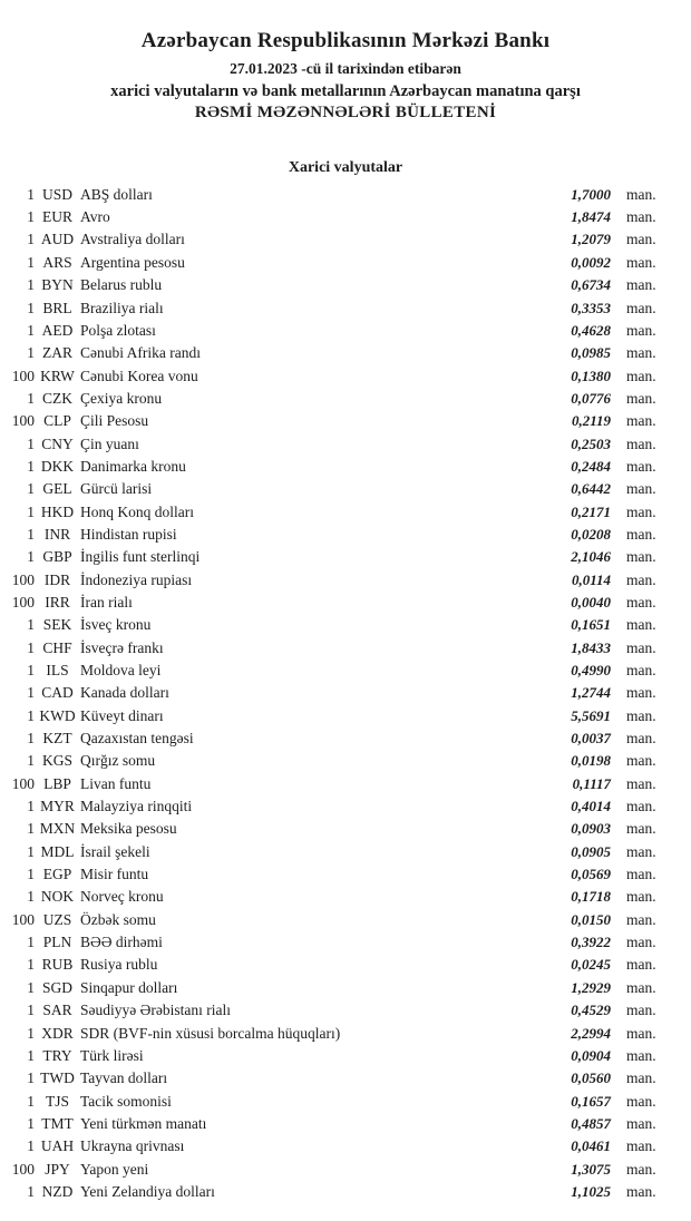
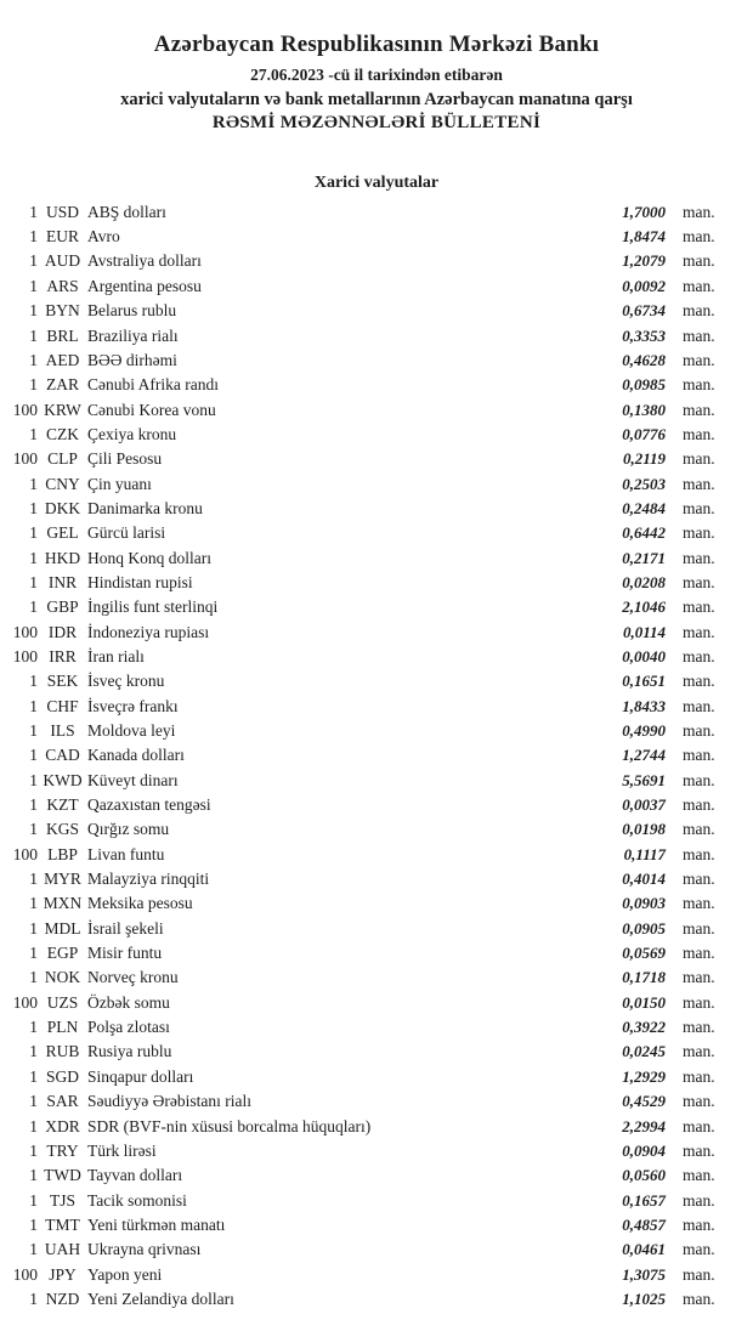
  Azərbaycan Respublikasının Mərkəzi Bankı
- 27.01.2023 -cü il tarixindən etibarən
+ 27.06.2023 -cü il tarixindən etibarən
  xarici valyutaların və bank metallarının Azərbaycan manatına qarşı
  RƏSMİ MƏZƏNNƏLƏRİ BÜLLETENİ
  Xarici valyutalar
  1
  USD
  ABŞ dolları
  1,7000
  man.
  1
  EUR
  Avro
  1,8474
  man.
  1
  AUD
  Avstraliya dolları
  1,2079
  man.
  1
  ARS
  Argentina pesosu
  0,0092
  man.
  1
  BYN
  Belarus rublu
  0,6734
  man.
  1
  BRL
  Braziliya rialı
  0,3353
  man.
  1
  AED
- Polşa zlotası
+ BƏƏ dirhəmi
  0,4628
  man.
  1
  ZAR
  Cənubi Afrika randı
  0,0985
  man.
  100
  KRW
  Cənubi Korea vonu
  0,1380
  man.
  1
  CZK
  Çexiya kronu
  0,0776
  man.
  100
  CLP
  Çili Pesosu
  0,2119
  man.
  1
  CNY
  Çin yuanı
  0,2503
  man.
  1
  DKK
  Danimarka kronu
  0,2484
  man.
  1
  GEL
  Gürcü larisi
  0,6442
  man.
  1
  HKD
  Honq Konq dolları
  0,2171
  man.
  1
  INR
  Hindistan rupisi
  0,0208
  man.
  1
  GBP
  İngilis funt sterlinqi
  2,1046
  man.
  100
  IDR
  İndoneziya rupiası
  0,0114
  man.
  100
  IRR
  İran rialı
  0,0040
  man.
  1
  SEK
  İsveç kronu
  0,1651
  man.
  1
  CHF
  İsveçrə frankı
  1,8433
  man.
  1
  ILS
  Moldova leyi
  0,4990
  man.
  1
  CAD
  Kanada dolları
  1,2744
  man.
  1
  KWD
  Küveyt dinarı
  5,5691
  man.
  1
  KZT
  Qazaxıstan tengəsi
  0,0037
  man.
  1
  KGS
  Qırğız somu
  0,0198
  man.
  100
  LBP
  Livan funtu
  0,1117
  man.
  1
  MYR
  Malayziya rinqqiti
  0,4014
  man.
  1
  MXN
  Meksika pesosu
  0,0903
  man.
  1
  MDL
  İsrail şekeli
  0,0905
  man.
  1
  EGP
  Misir funtu
  0,0569
  man.
  1
  NOK
  Norveç kronu
  0,1718
  man.
  100
  UZS
  Özbək somu
  0,0150
  man.
  1
  PLN
- BƏƏ dirhəmi
+ Polşa zlotası
  0,3922
  man.
  1
  RUB
  Rusiya rublu
  0,0245
  man.
  1
  SGD
  Sinqapur dolları
  1,2929
  man.
  1
  SAR
  Səudiyyə Ərəbistanı rialı
  0,4529
  man.
  1
  XDR
  SDR (BVF-nin xüsusi borcalma hüquqları)
  2,2994
  man.
  1
  TRY
  Türk lirəsi
  0,0904
  man.
  1
  TWD
  Tayvan dolları
  0,0560
  man.
  1
  TJS
  Tacik somonisi
  0,1657
  man.
  1
  TMT
  Yeni türkmən manatı
  0,4857
  man.
  1
  UAH
  Ukrayna qrivnası
  0,0461
  man.
  100
  JPY
  Yapon yeni
  1,3075
  man.
  1
  NZD
  Yeni Zelandiya dolları
  1,1025
  man.
